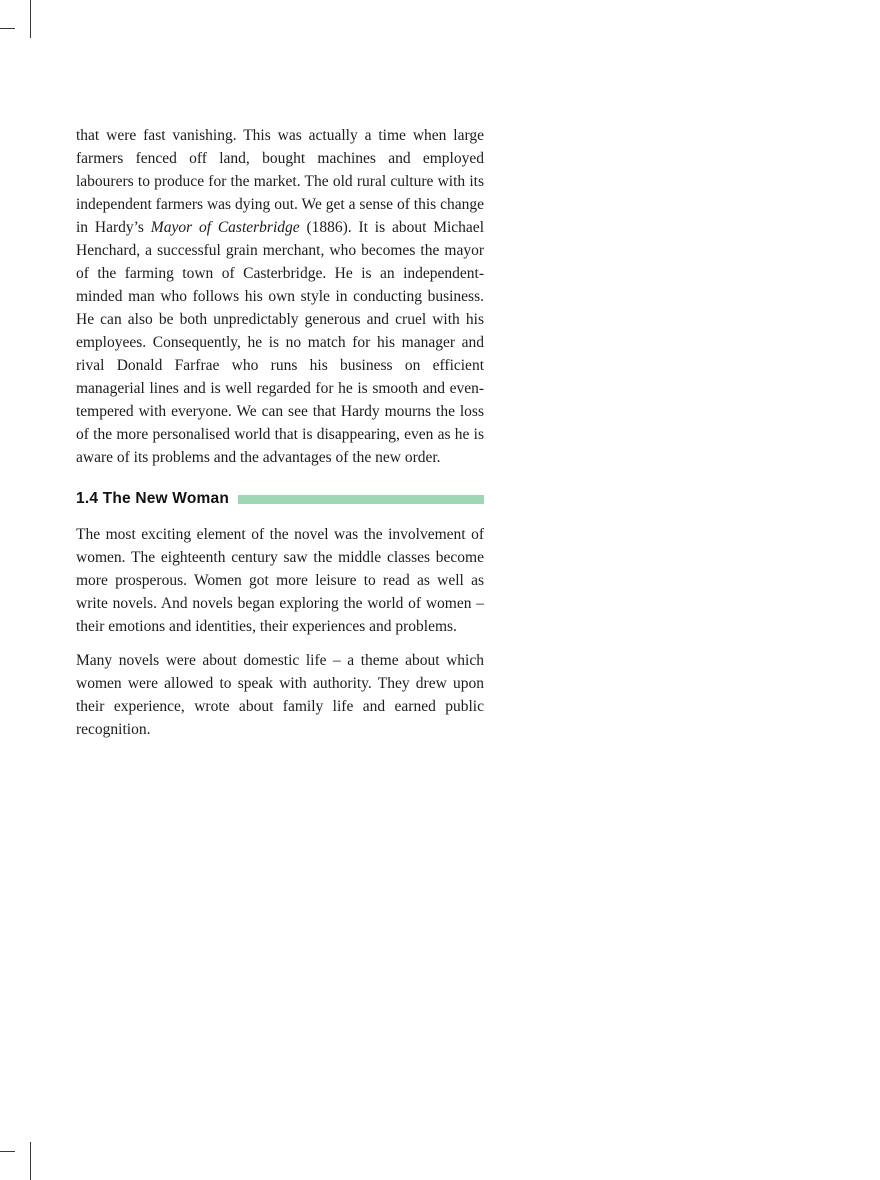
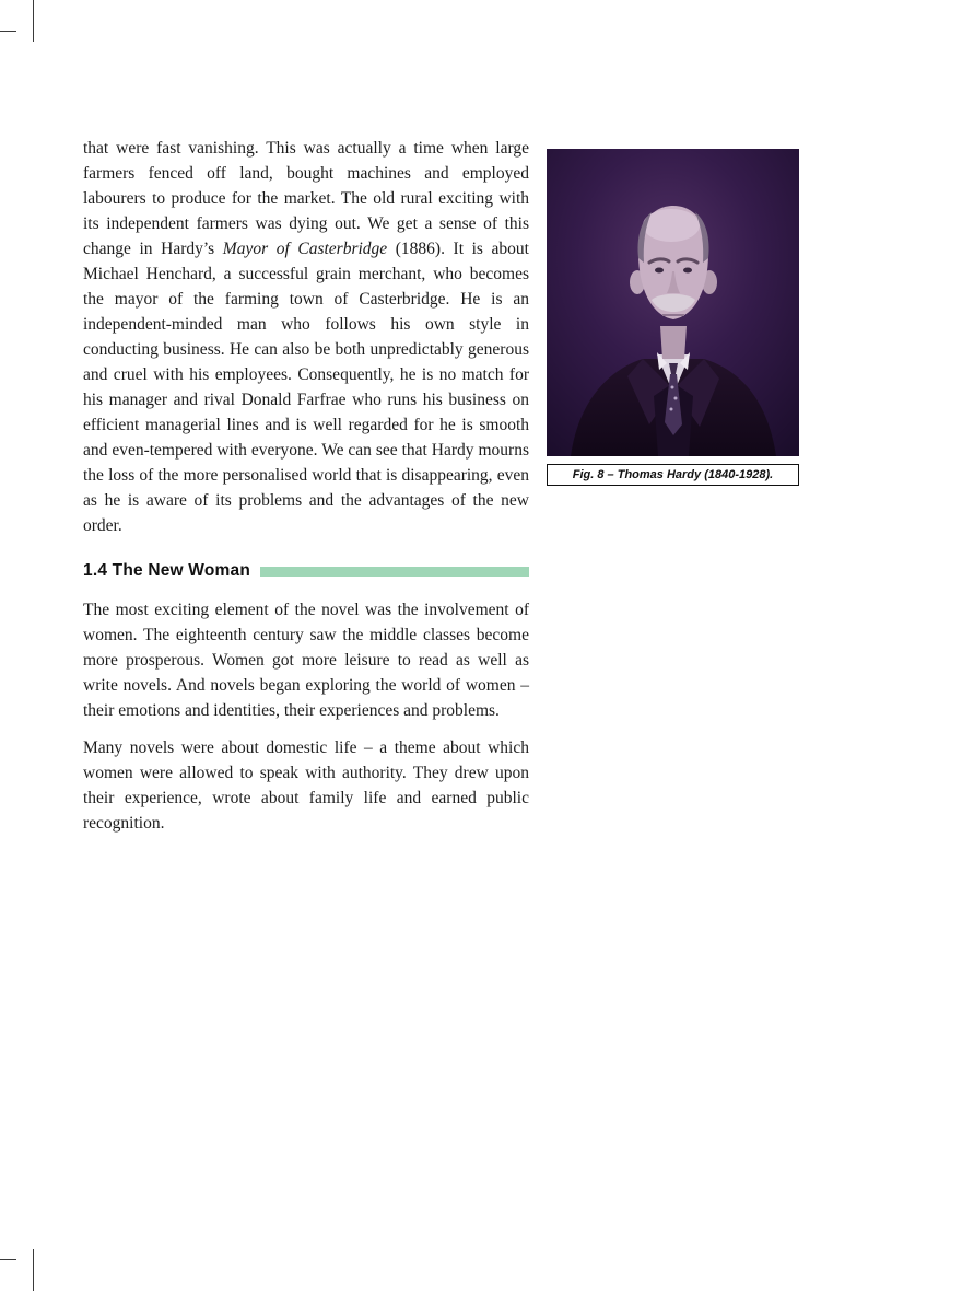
- that were fast vanishing. This was actually a time when large farmers fenced off land, bought machines and employed labourers to produce for the market. The old rural culture with its independent farmers was dying out. We get a sense of this change in Hardy’s Mayor of Casterbridge (1886). It is about Michael Henchard, a successful grain merchant, who becomes the mayor of the farming town of Casterbridge. He is an independent-minded man who follows his own style in conducting business. He can also be both unpredictably generous and cruel with his employees. Consequently, he is no match for his manager and rival Donald Farfrae who runs his business on efficient managerial lines and is well regarded for he is smooth and even-tempered with everyone. We can see that Hardy mourns the loss of the more personalised world that is disappearing, even as he is aware of its problems and the advantages of the new order.
+ that were fast vanishing. This was actually a time when large farmers fenced off land, bought machines and employed labourers to produce for the market. The old rural exciting with its independent farmers was dying out. We get a sense of this change in Hardy’s Mayor of Casterbridge (1886). It is about Michael Henchard, a successful grain merchant, who becomes the mayor of the farming town of Casterbridge. He is an independent-minded man who follows his own style in conducting business. He can also be both unpredictably generous and cruel with his employees. Consequently, he is no match for his manager and rival Donald Farfrae who runs his business on efficient managerial lines and is well regarded for he is smooth and even-tempered with everyone. We can see that Hardy mourns the loss of the more personalised world that is disappearing, even as he is aware of its problems and the advantages of the new order.
  1.4 The New Woman
  The most exciting element of the novel was the involvement of women. The eighteenth century saw the middle classes become more prosperous. Women got more leisure to read as well as write novels. And novels began exploring the world of women – their emotions and identities, their experiences and problems.
  Many novels were about domestic life – a theme about which women were allowed to speak with authority. They drew upon their experience, wrote about family life and earned public recognition.
+ Fig. 8 – Thomas Hardy (1840-1928).
